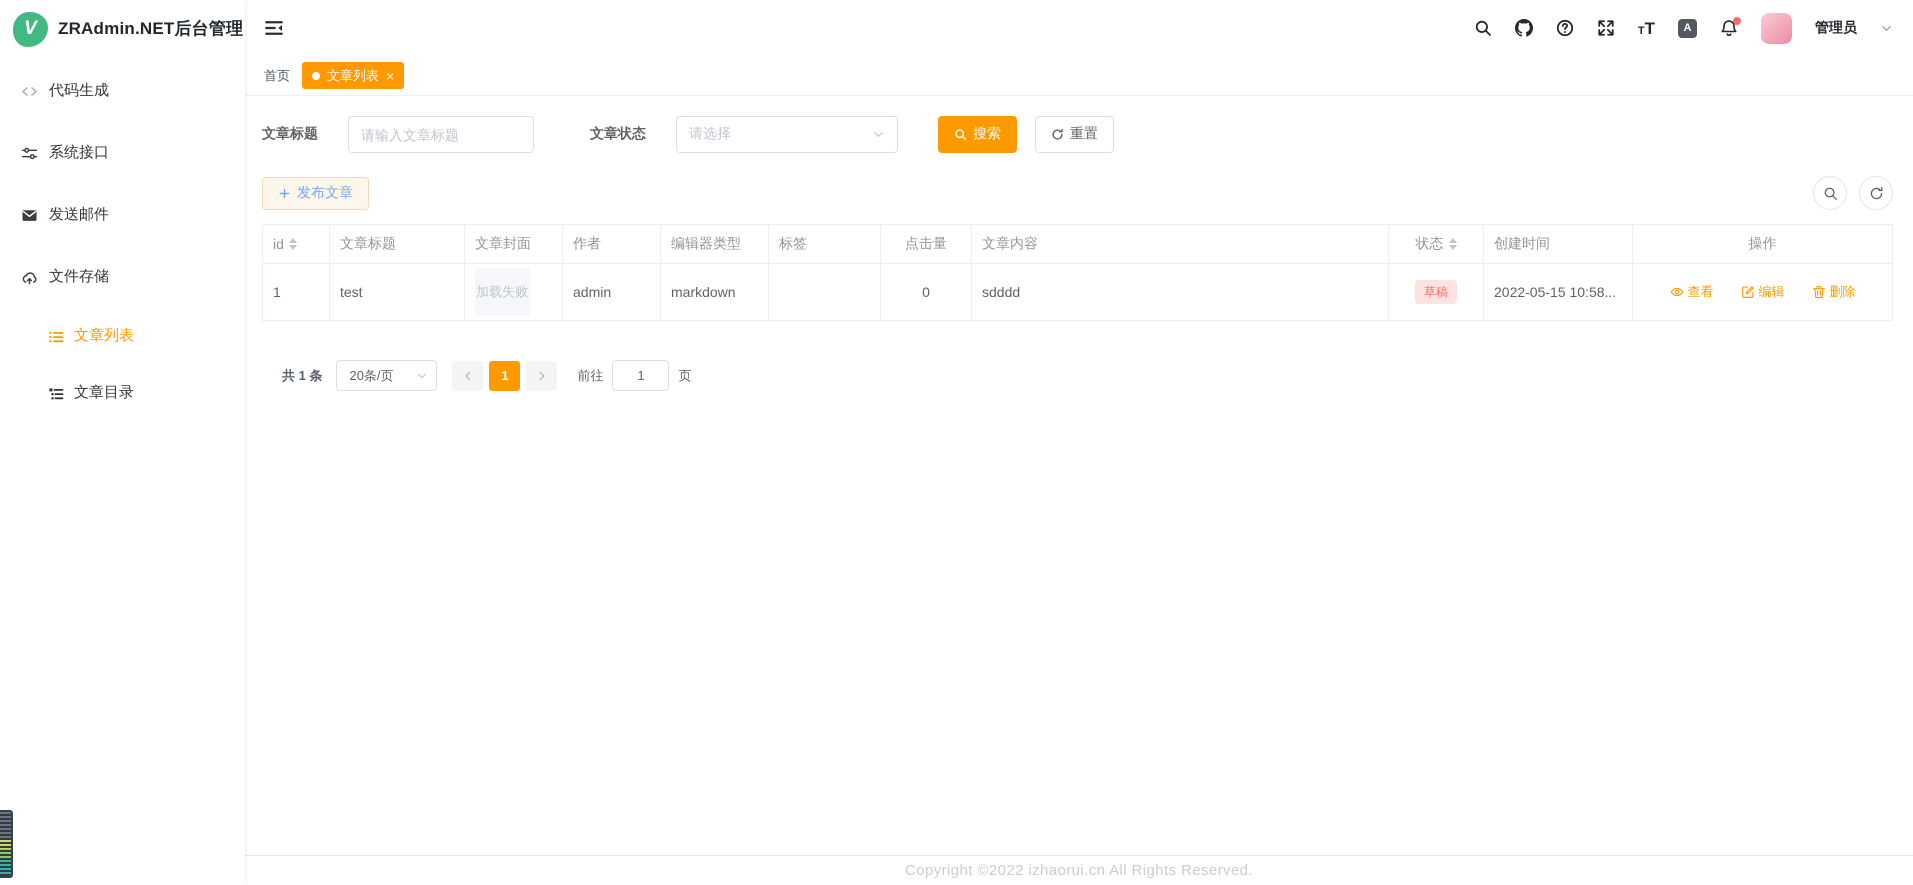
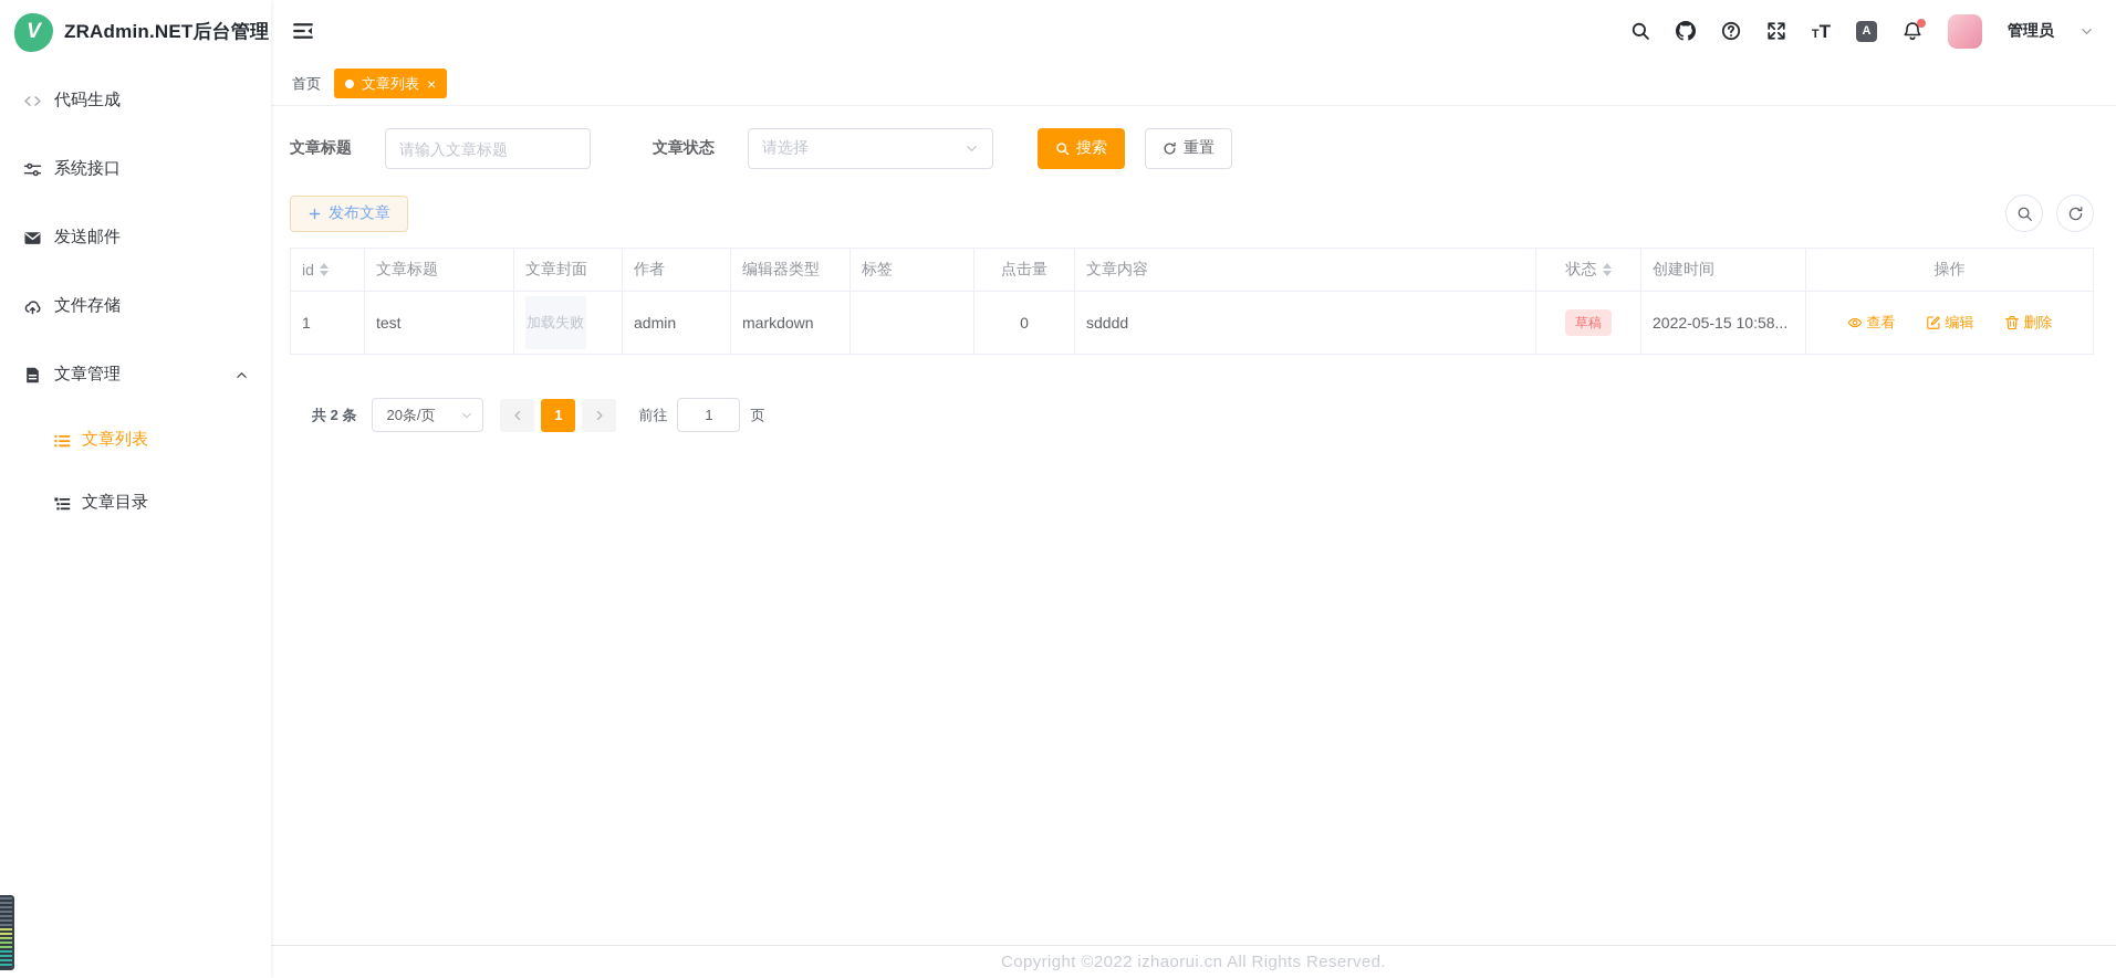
  V
  ZRAdmin.NET后台管理
  代码生成
  系统接口
  发送邮件
  文件存储
+ 文章管理
  文章列表
  文章目录
  T
  T
  A
  管理员
  首页
  文章列表
  ×
  文章标题
  请输入文章标题
  文章状态
  请选择
  搜索
  重置
  发布文章
  id	文章标题	文章封面	作者	编辑器类型	标签	点击量	文章内容	状态	创建时间	操作
  1	test	加载失败	admin	markdown		0	sdddd	草稿	2022-05-15 10:58...	查看 编辑 删除
- 共 1 条
+ 共 2 条
  20条/页
  1
  前往
  1
  页
  Copyright ©2022 izhaorui.cn All Rights Reserved.
